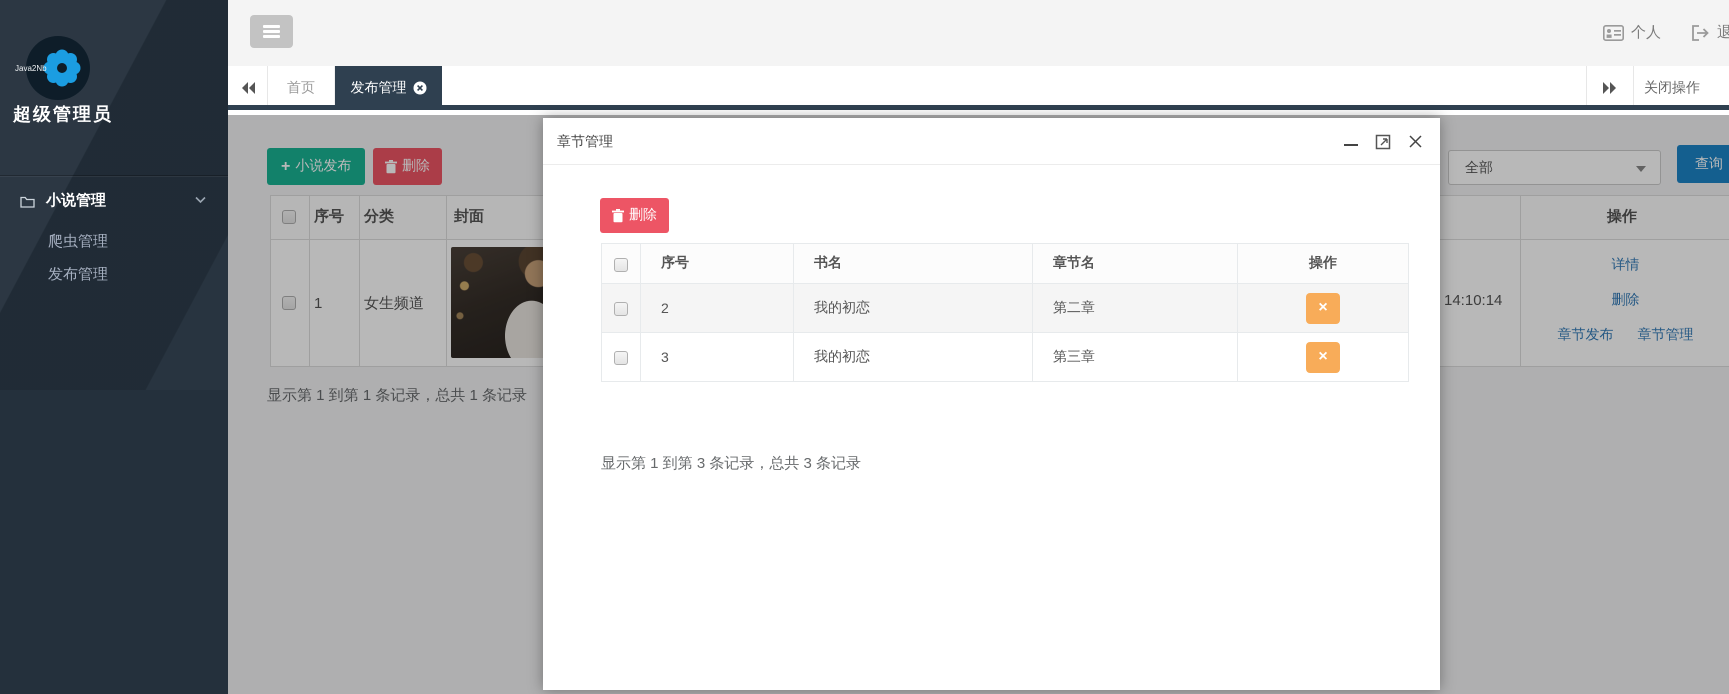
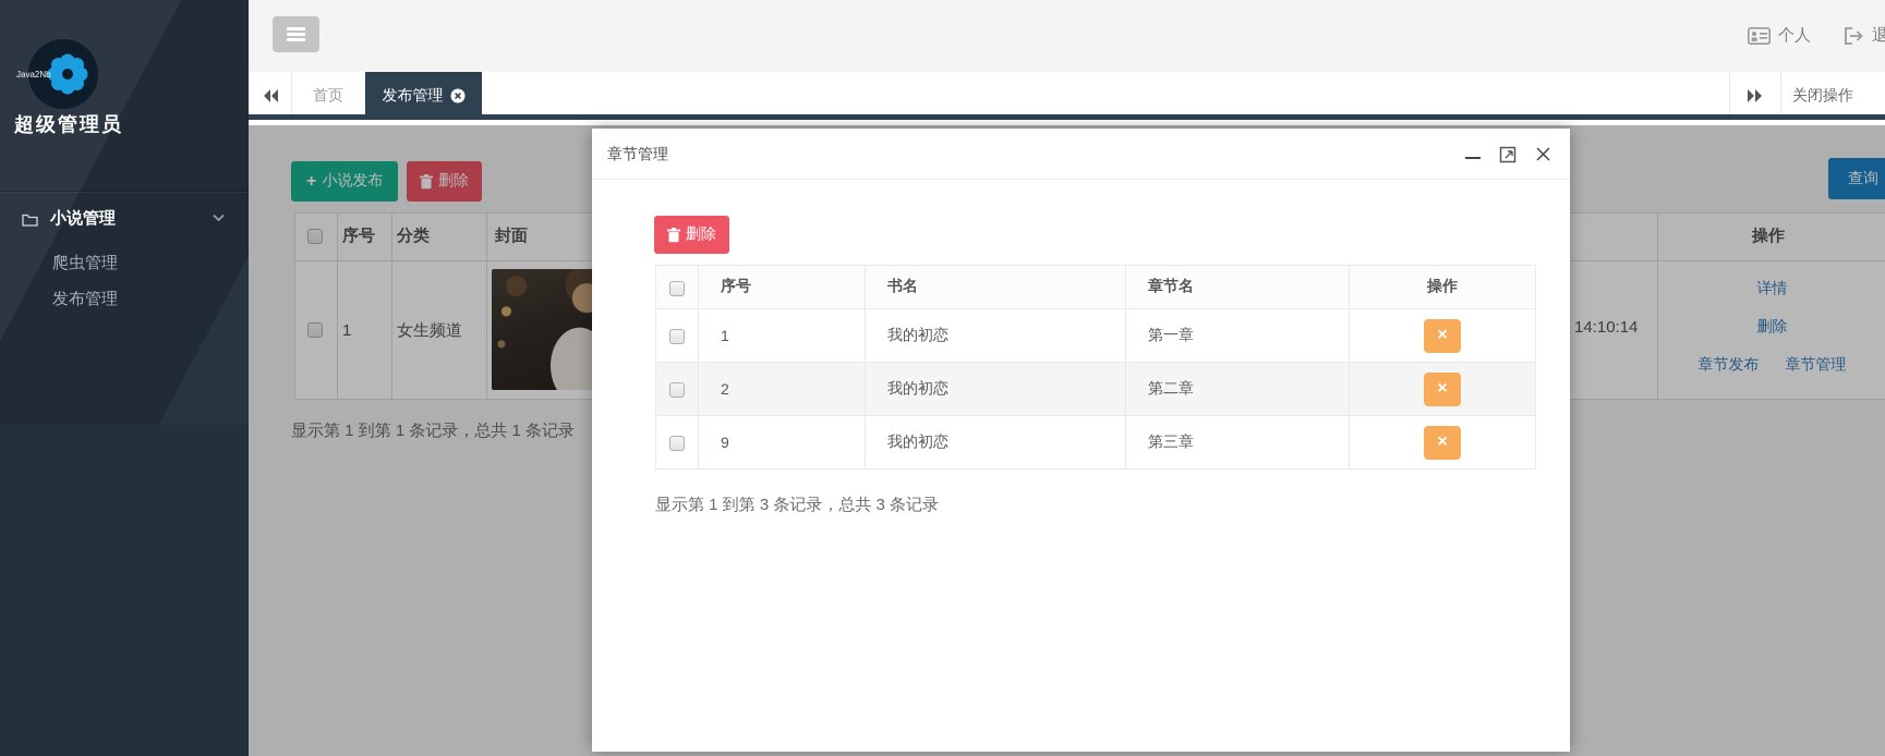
  Java2Nb
  超级管理员
  小说管理
  爬虫管理
  发布管理
  个人
  首页
  发布管理
  关闭操作
  +
  小说发布
  删除
- 全部
  查询
  序号
  分类
  封面
  操作
  1
  女生频道
  14:10:14
  详情
  删除
  章节发布
  章节管理
  显示第 1 到第 1 条记录，总共 1 条记录
  章节管理
  删除
  	序号	书名	章节名	操作
+ 	1	我的初恋	第一章	×
  	2	我的初恋	第二章	×
- 	3	我的初恋	第三章	×
+ 	9	我的初恋	第三章	×
  显示第 1 到第 3 条记录，总共 3 条记录
